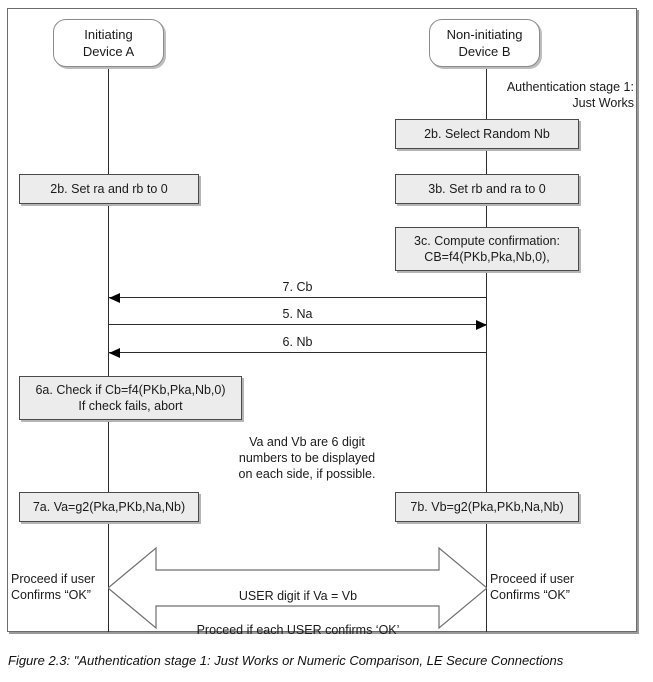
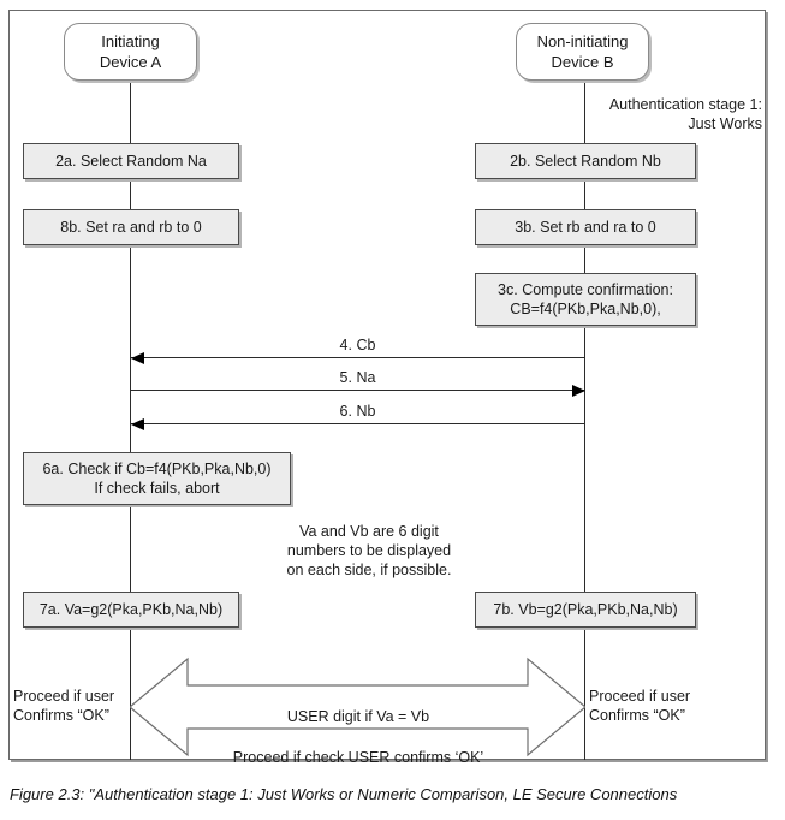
  Initiating
  Device A
  Non-initiating
  Device B
  Authentication stage 1:
  Just Works
+ 2a. Select Random Na
- 2b. Set ra and rb to 0
+ 8b. Set ra and rb to 0
  6a. Check if Cb=f4(PKb,Pka,Nb,0)
  If check fails, abort
  7a. Va=g2(Pka,PKb,Na,Nb)
  2b. Select Random Nb
  3b. Set rb and ra to 0
  3c. Compute confirmation:
  CB=f4(PKb,Pka,Nb,0),
  7b. Vb=g2(Pka,PKb,Na,Nb)
- 7. Cb
+ 4. Cb
  5. Na
  6. Nb
  Va and Vb are 6 digit
  numbers to be displayed
  on each side, if possible.
  USER digit if Va = Vb
- Proceed if each USER confirms ‘OK’
+ Proceed if check USER confirms ‘OK’
  Proceed if user
  Confirms “OK”
  Proceed if user
  Confirms “OK”
  Figure 2.3: "Authentication stage 1: Just Works or Numeric Comparison, LE Secure Connections
